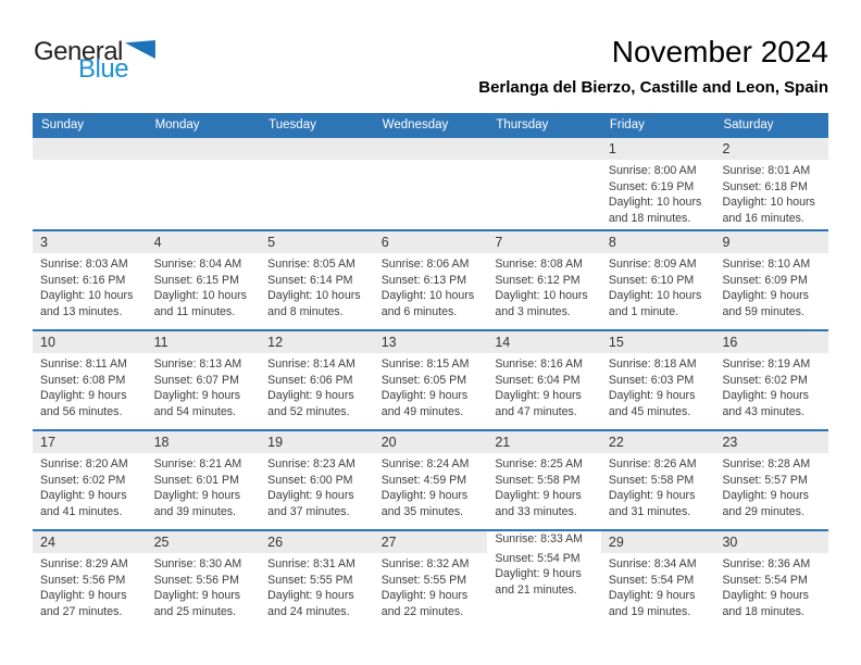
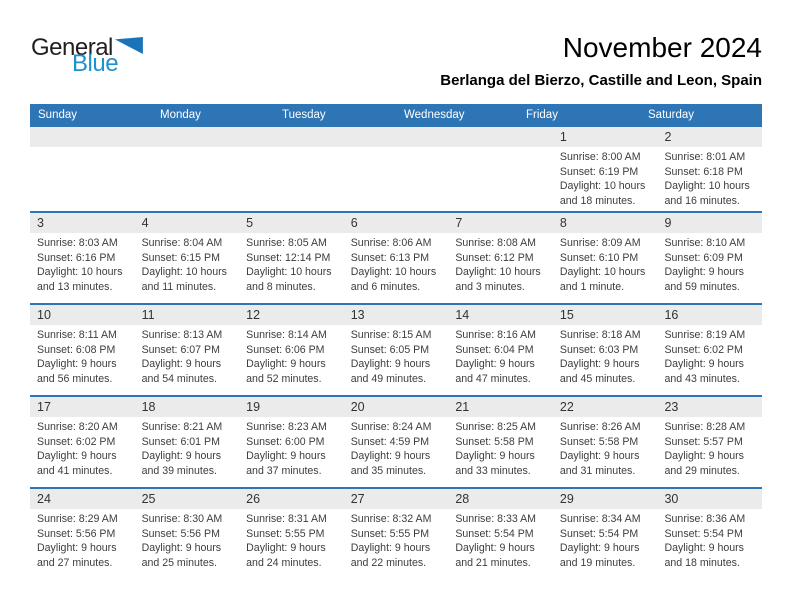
  General
  Blue
  November 2024
  Berlanga del Bierzo, Castille and Leon, Spain
  Sunday
  Monday
  Tuesday
  Wednesday
- Thursday
  Friday
  Saturday
  1
  Sunrise: 8:00 AM
  Sunset: 6:19 PM
  Daylight: 10 hours
  and 18 minutes.
  2
  Sunrise: 8:01 AM
  Sunset: 6:18 PM
  Daylight: 10 hours
  and 16 minutes.
  3
  Sunrise: 8:03 AM
  Sunset: 6:16 PM
  Daylight: 10 hours
  and 13 minutes.
  4
  Sunrise: 8:04 AM
  Sunset: 6:15 PM
  Daylight: 10 hours
  and 11 minutes.
  5
  Sunrise: 8:05 AM
- Sunset: 6:14 PM
+ Sunset: 12:14 PM
  Daylight: 10 hours
  and 8 minutes.
  6
  Sunrise: 8:06 AM
  Sunset: 6:13 PM
  Daylight: 10 hours
  and 6 minutes.
  7
  Sunrise: 8:08 AM
  Sunset: 6:12 PM
  Daylight: 10 hours
  and 3 minutes.
  8
  Sunrise: 8:09 AM
  Sunset: 6:10 PM
  Daylight: 10 hours
  and 1 minute.
  9
  Sunrise: 8:10 AM
  Sunset: 6:09 PM
  Daylight: 9 hours
  and 59 minutes.
  10
  Sunrise: 8:11 AM
  Sunset: 6:08 PM
  Daylight: 9 hours
  and 56 minutes.
  11
  Sunrise: 8:13 AM
  Sunset: 6:07 PM
  Daylight: 9 hours
  and 54 minutes.
  12
  Sunrise: 8:14 AM
  Sunset: 6:06 PM
  Daylight: 9 hours
  and 52 minutes.
  13
  Sunrise: 8:15 AM
  Sunset: 6:05 PM
  Daylight: 9 hours
  and 49 minutes.
  14
  Sunrise: 8:16 AM
  Sunset: 6:04 PM
  Daylight: 9 hours
  and 47 minutes.
  15
  Sunrise: 8:18 AM
  Sunset: 6:03 PM
  Daylight: 9 hours
  and 45 minutes.
  16
  Sunrise: 8:19 AM
  Sunset: 6:02 PM
  Daylight: 9 hours
  and 43 minutes.
  17
  Sunrise: 8:20 AM
  Sunset: 6:02 PM
  Daylight: 9 hours
  and 41 minutes.
  18
  Sunrise: 8:21 AM
  Sunset: 6:01 PM
  Daylight: 9 hours
  and 39 minutes.
  19
  Sunrise: 8:23 AM
  Sunset: 6:00 PM
  Daylight: 9 hours
  and 37 minutes.
  20
  Sunrise: 8:24 AM
  Sunset: 4:59 PM
  Daylight: 9 hours
  and 35 minutes.
  21
  Sunrise: 8:25 AM
  Sunset: 5:58 PM
  Daylight: 9 hours
  and 33 minutes.
  22
  Sunrise: 8:26 AM
  Sunset: 5:58 PM
  Daylight: 9 hours
  and 31 minutes.
  23
  Sunrise: 8:28 AM
  Sunset: 5:57 PM
  Daylight: 9 hours
  and 29 minutes.
  24
  Sunrise: 8:29 AM
  Sunset: 5:56 PM
  Daylight: 9 hours
  and 27 minutes.
  25
  Sunrise: 8:30 AM
  Sunset: 5:56 PM
  Daylight: 9 hours
  and 25 minutes.
  26
  Sunrise: 8:31 AM
  Sunset: 5:55 PM
  Daylight: 9 hours
  and 24 minutes.
  27
  Sunrise: 8:32 AM
  Sunset: 5:55 PM
  Daylight: 9 hours
  and 22 minutes.
+ 28
  Sunrise: 8:33 AM
  Sunset: 5:54 PM
  Daylight: 9 hours
  and 21 minutes.
  29
  Sunrise: 8:34 AM
  Sunset: 5:54 PM
  Daylight: 9 hours
  and 19 minutes.
  30
  Sunrise: 8:36 AM
  Sunset: 5:54 PM
  Daylight: 9 hours
  and 18 minutes.
